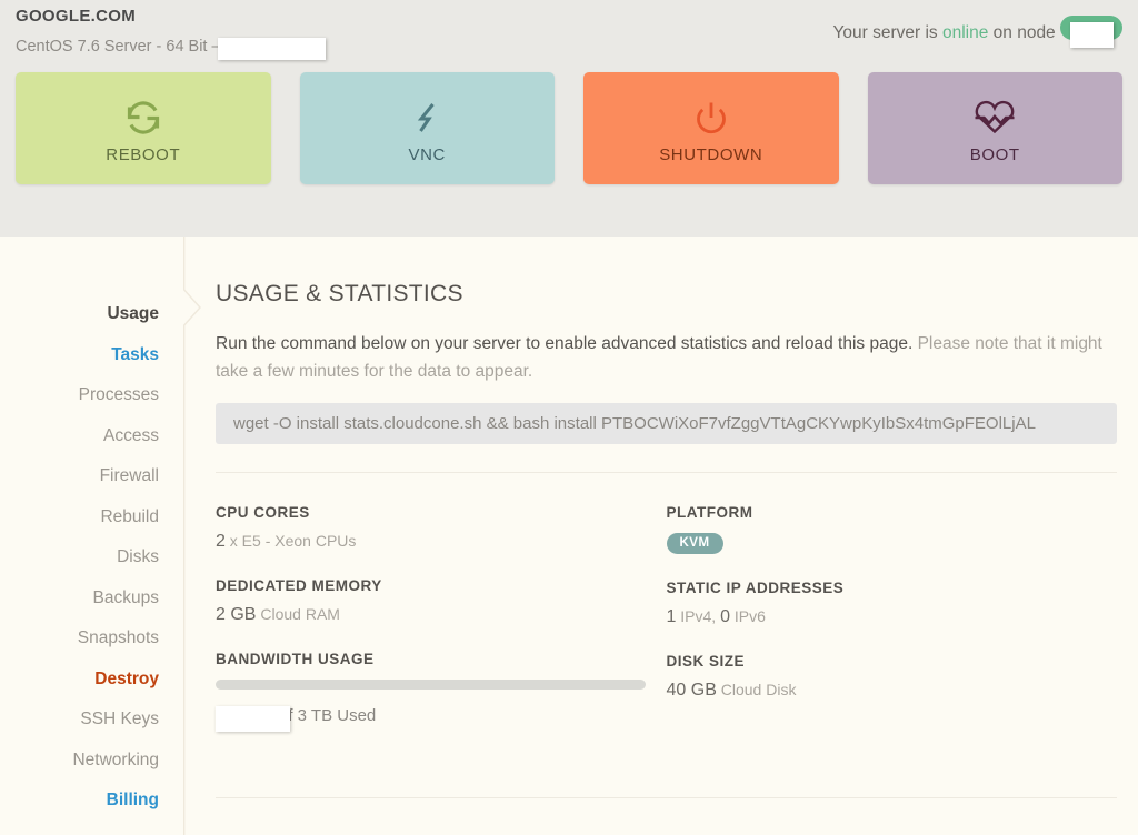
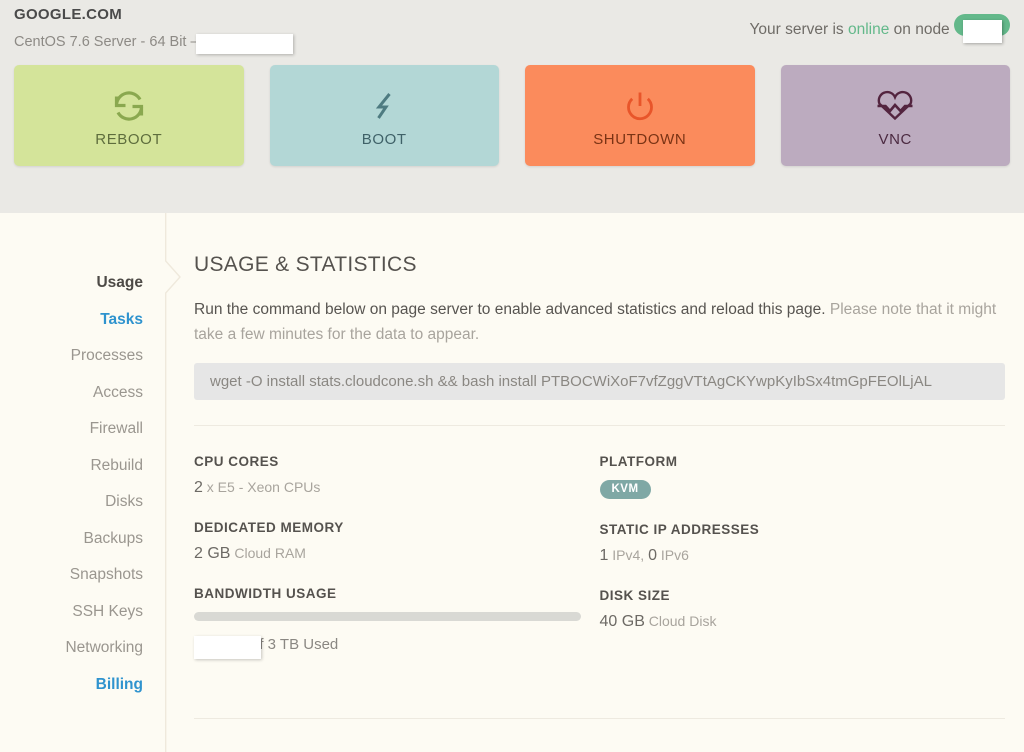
  GOOGLE.COM
  CentOS 7.6 Server - 64 Bit
  Your server is online on node
  REBOOT
- VNC
+ BOOT
  SHUTDOWN
- BOOT
+ VNC
  Usage
  Tasks
  Processes
  Access
  Firewall
  Rebuild
  Disks
  Backups
  Snapshots
- Destroy
  SSH Keys
  Networking
  Billing
  USAGE & STATISTICS
- Run the command below on your server to enable advanced statistics and reload this page. Please note that it might take a few minutes for the data to appear.
+ Run the command below on page server to enable advanced statistics and reload this page. Please note that it might take a few minutes for the data to appear.
  wget -O install stats.cloudcone.sh && bash install PTBOCWiXoF7vfZggVTtAgCKYwpKyIbSx4tmGpFEOlLjAL
  CPU CORES
  2 x E5 - Xeon CPUs
  DEDICATED MEMORY
  2 GB Cloud RAM
  BANDWIDTH USAGE
  f 3 TB Used
  PLATFORM
  KVM
  STATIC IP ADDRESSES
  1 IPv4, 0 IPv6
  DISK SIZE
  40 GB Cloud Disk
